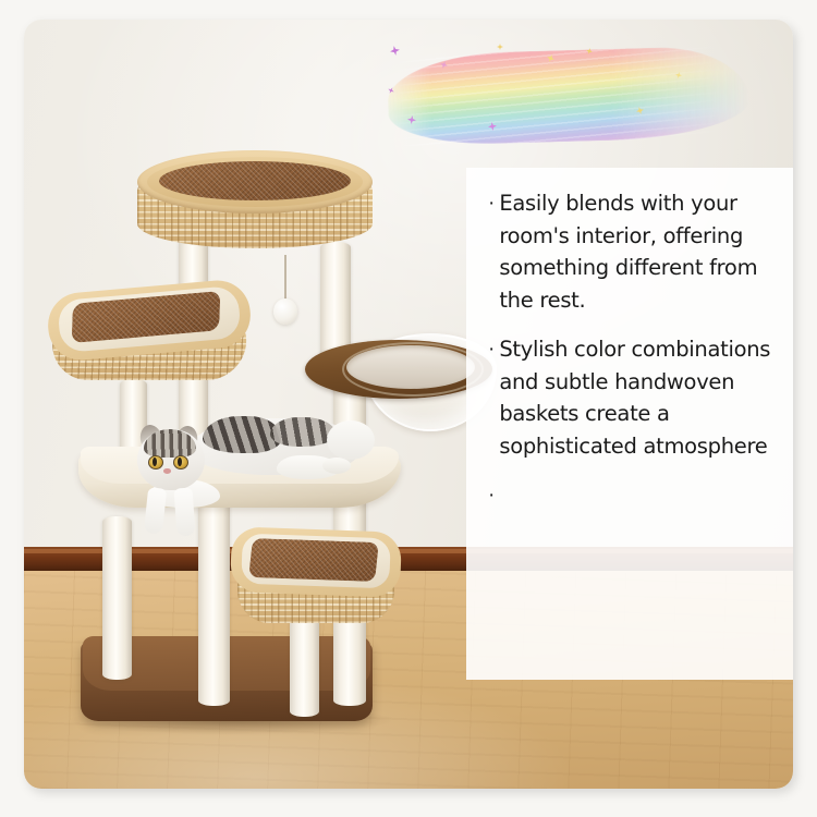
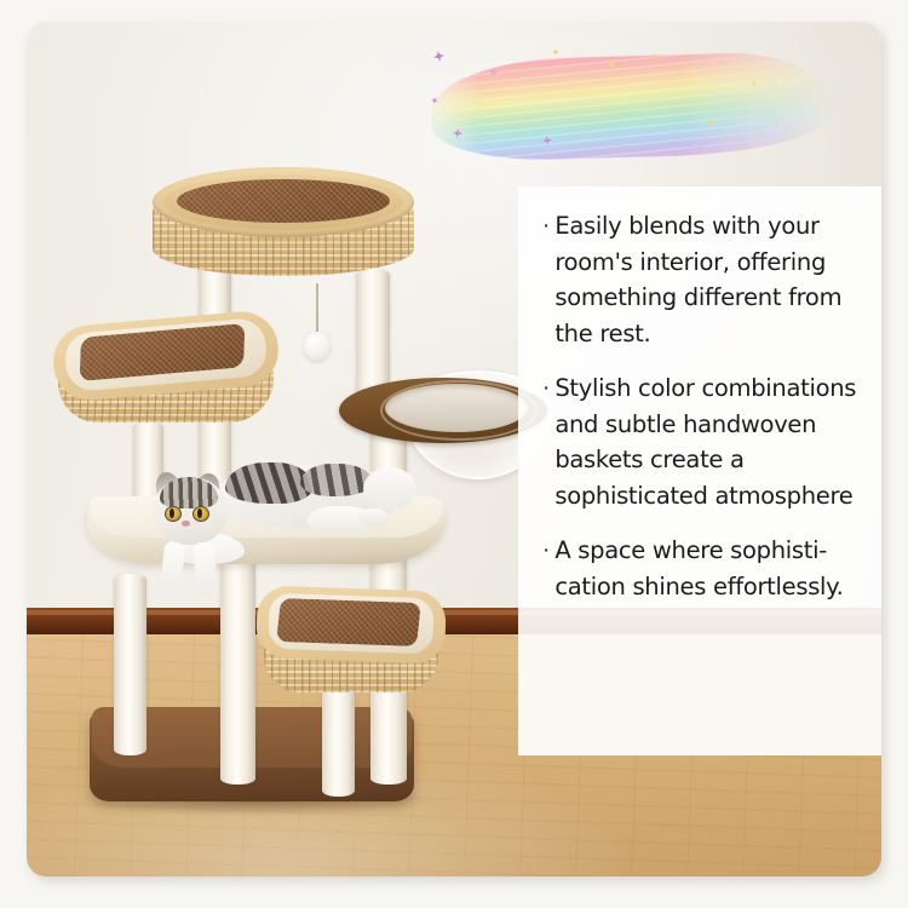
  ·
  Easily blends with your
  room's interior, offering
  something different from
  the rest.
  ·
  Stylish color combinations
  and subtle handwoven
  baskets create a
  sophisticated atmosphere
  ·
+ A space where sophisti-
+ cation shines effortlessly.
